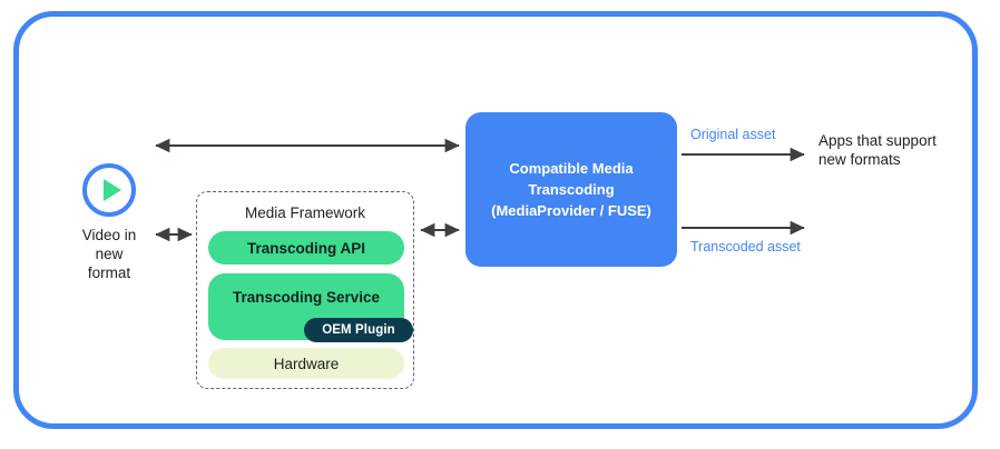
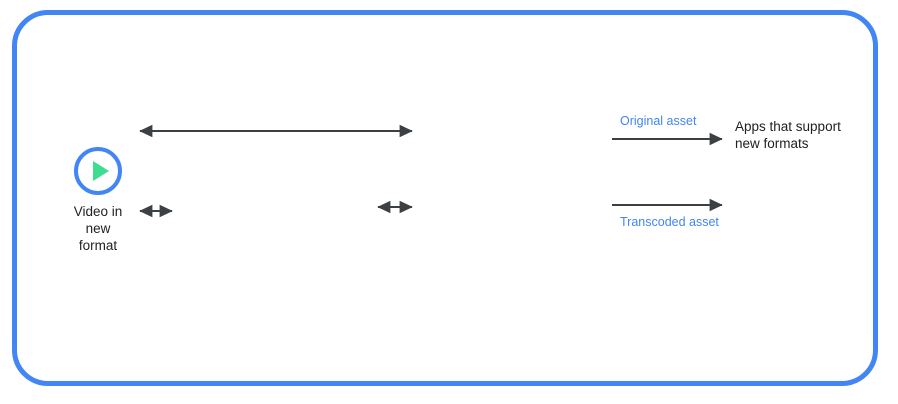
  Video in
  new
  format
- Media Framework
- Transcoding API
- Transcoding Service
- OEM Plugin
- Hardware
- Compatible Media
- Transcoding
- (MediaProvider / FUSE)
  Original asset
  Transcoded asset
  Apps that support
  new formats
